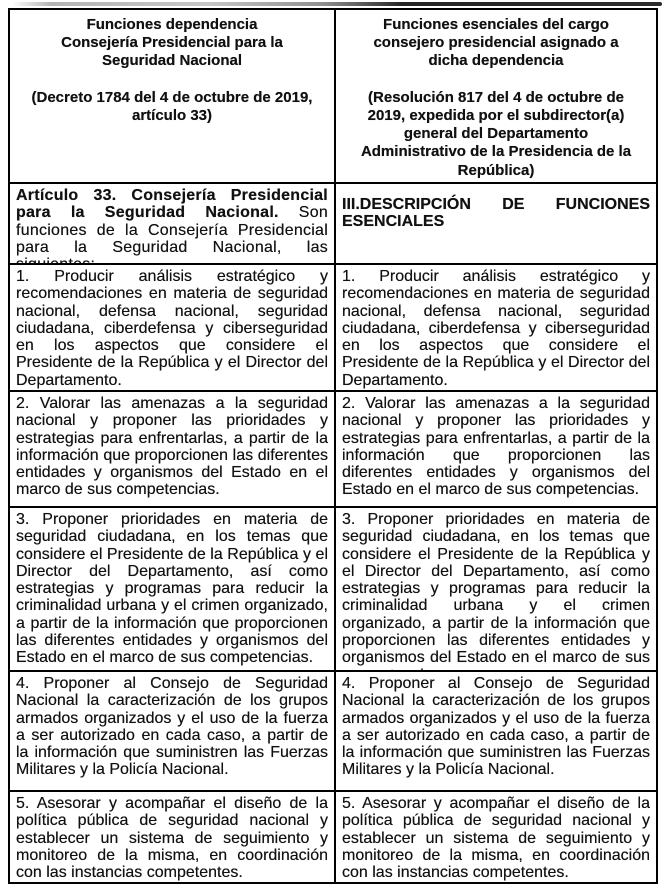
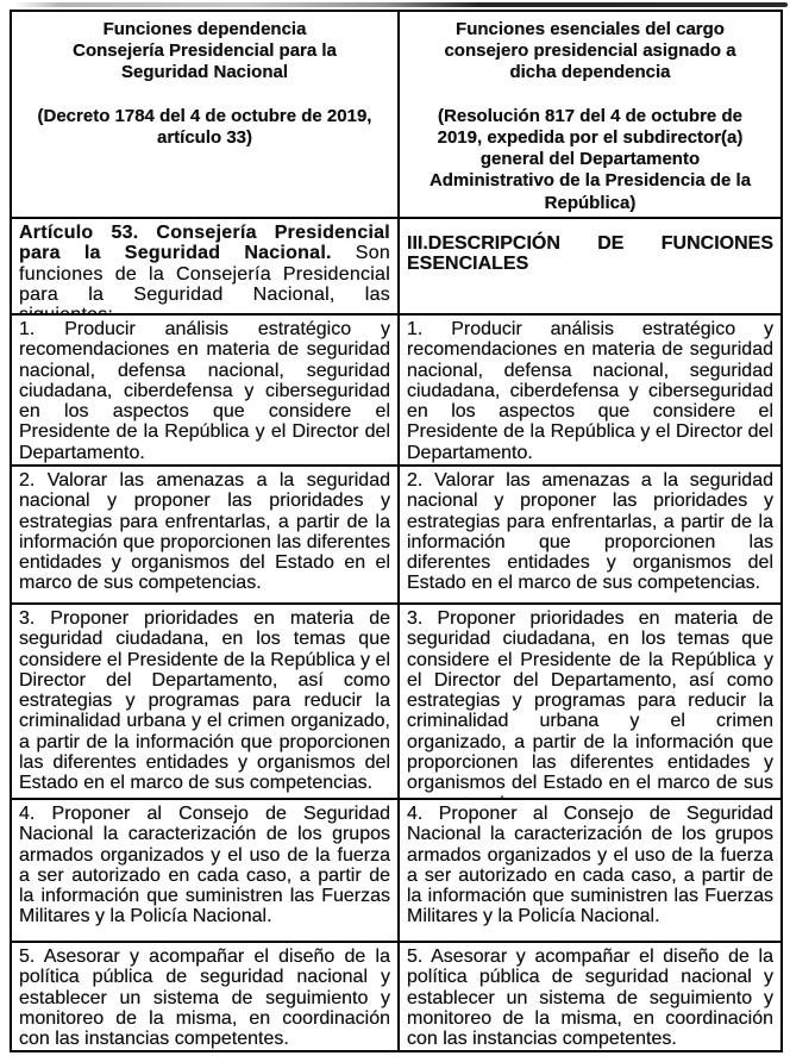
  Funciones dependencia
  Consejería Presidencial para la
  Seguridad Nacional
  (Decreto 1784 del 4 de octubre de 2019,
  artículo 33)
  Funciones esenciales del cargo
  consejero presidencial asignado a
  dicha dependencia
  (Resolución 817 del 4 de octubre de
  2019, expedida por el subdirector(a)
  general del Departamento
  Administrativo de la Presidencia de la
  República)
- Artículo 33. Consejería Presidencial para la Seguridad Nacional. Son funciones de la Consejería Presidencial para la Seguridad Nacional, las
+ Artículo 53. Consejería Presidencial para la Seguridad Nacional. Son funciones de la Consejería Presidencial para la Seguridad Nacional, las
  III.DESCRIPCIÓN DE FUNCIONES ESENCIALES
  1. Producir análisis estratégico y recomendaciones en materia de seguridad nacional, defensa nacional, seguridad ciudadana, ciberdefensa y ciberseguridad en los aspectos que considere el Presidente de la República y el Director del Departamento.
  1. Producir análisis estratégico y recomendaciones en materia de seguridad nacional, defensa nacional, seguridad ciudadana, ciberdefensa y ciberseguridad en los aspectos que considere el Presidente de la República y el Director del Departamento.
  2. Valorar las amenazas a la seguridad nacional y proponer las prioridades y estrategias para enfrentarlas, a partir de la información que proporcionen las diferentes entidades y organismos del Estado en el marco de sus competencias.
  2. Valorar las amenazas a la seguridad nacional y proponer las prioridades y estrategias para enfrentarlas, a partir de la información que proporcionen las diferentes entidades y organismos del Estado en el marco de sus competencias.
  3. Proponer prioridades en materia de seguridad ciudadana, en los temas que considere el Presidente de la República y el Director del Departamento, así como estrategias y programas para reducir la criminalidad urbana y el crimen organizado, a partir de la información que proporcionen las diferentes entidades y organismos del Estado en el marco de sus competencias.
  3. Proponer prioridades en materia de seguridad ciudadana, en los temas que considere el Presidente de la República y el Director del Departamento, así como estrategias y programas para reducir la criminalidad urbana y el crimen organizado, a partir de la información que proporcionen las diferentes entidades y organismos del Estado en el marco de sus
  4. Proponer al Consejo de Seguridad Nacional la caracterización de los grupos armados organizados y el uso de la fuerza a ser autorizado en cada caso, a partir de la información que suministren las Fuerzas Militares y la Policía Nacional.
  4. Proponer al Consejo de Seguridad Nacional la caracterización de los grupos armados organizados y el uso de la fuerza a ser autorizado en cada caso, a partir de la información que suministren las Fuerzas Militares y la Policía Nacional.
  5. Asesorar y acompañar el diseño de la política pública de seguridad nacional y establecer un sistema de seguimiento y monitoreo de la misma, en coordinación con las instancias competentes.
  5. Asesorar y acompañar el diseño de la política pública de seguridad nacional y establecer un sistema de seguimiento y monitoreo de la misma, en coordinación con las instancias competentes.
